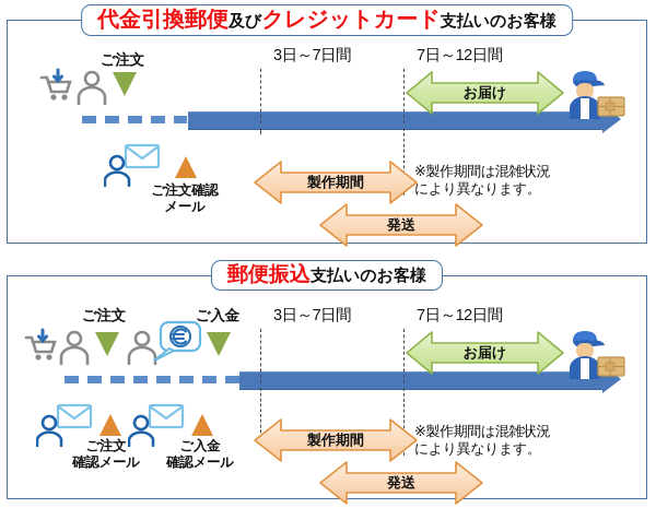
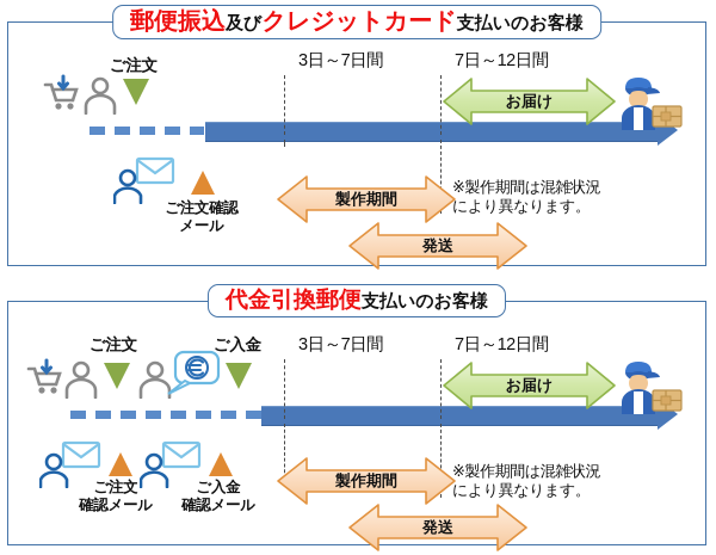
- 代金引換郵便及びクレジットカード支払いのお客様
+ 郵便振込及びクレジットカード支払いのお客様
  ご注文
  ご注文確認
  メール
  3日～7日間
  7日～12日間
  お届け
  製作期間
  発送
  ※製作期間は混雑状況
  により異なります。
- 郵便振込支払いのお客様
+ 代金引換郵便支払いのお客様
  ご注文
  ご入金
  ご注文
  確認メール
  ご入金
  確認メール
  3日～7日間
  7日～12日間
  お届け
  製作期間
  発送
  ※製作期間は混雑状況
  により異なります。
